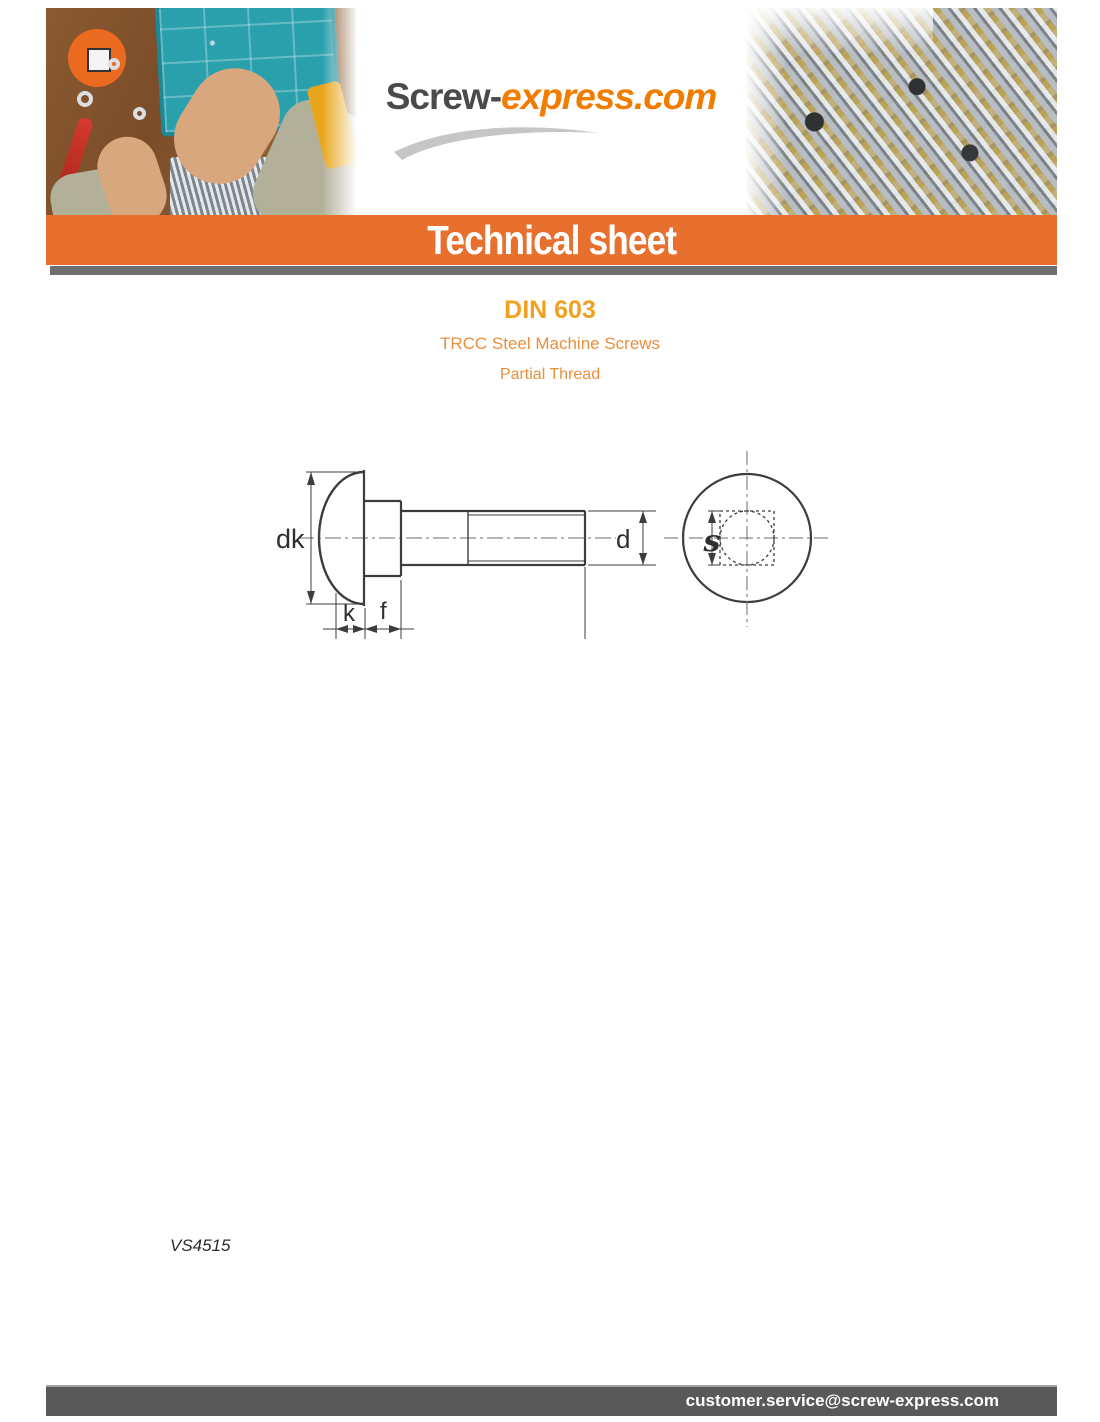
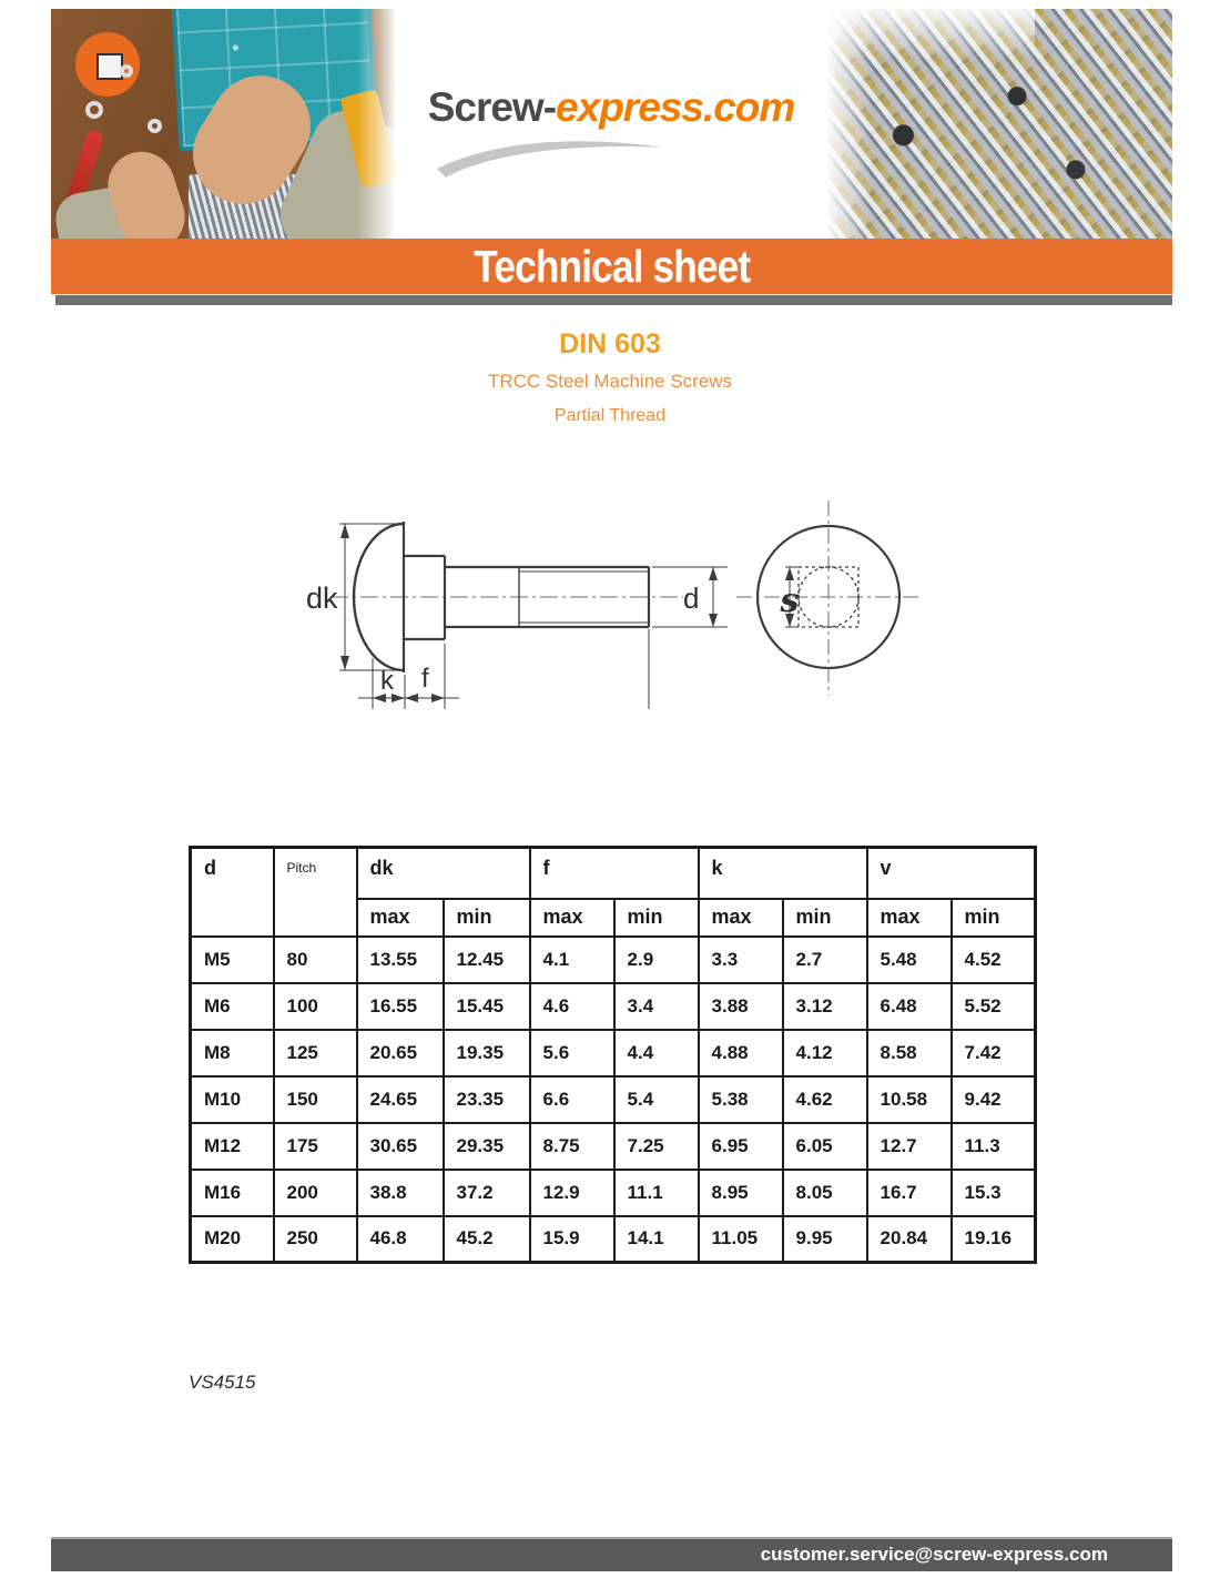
  Screw-express.com
  Technical sheet
  DIN 603
  TRCC Steel Machine Screws
  Partial Thread
  dk
  k
  f
  d
  s
+ d	Pitch	dk	f	k	v
+ max	min	max	min	max	min	max	min
+ M5	80	13.55	12.45	4.1	2.9	3.3	2.7	5.48	4.52
+ M6	100	16.55	15.45	4.6	3.4	3.88	3.12	6.48	5.52
+ M8	125	20.65	19.35	5.6	4.4	4.88	4.12	8.58	7.42
+ M10	150	24.65	23.35	6.6	5.4	5.38	4.62	10.58	9.42
+ M12	175	30.65	29.35	8.75	7.25	6.95	6.05	12.7	11.3
+ M16	200	38.8	37.2	12.9	11.1	8.95	8.05	16.7	15.3
+ M20	250	46.8	45.2	15.9	14.1	11.05	9.95	20.84	19.16
  VS4515
  customer.service@screw-express.com
